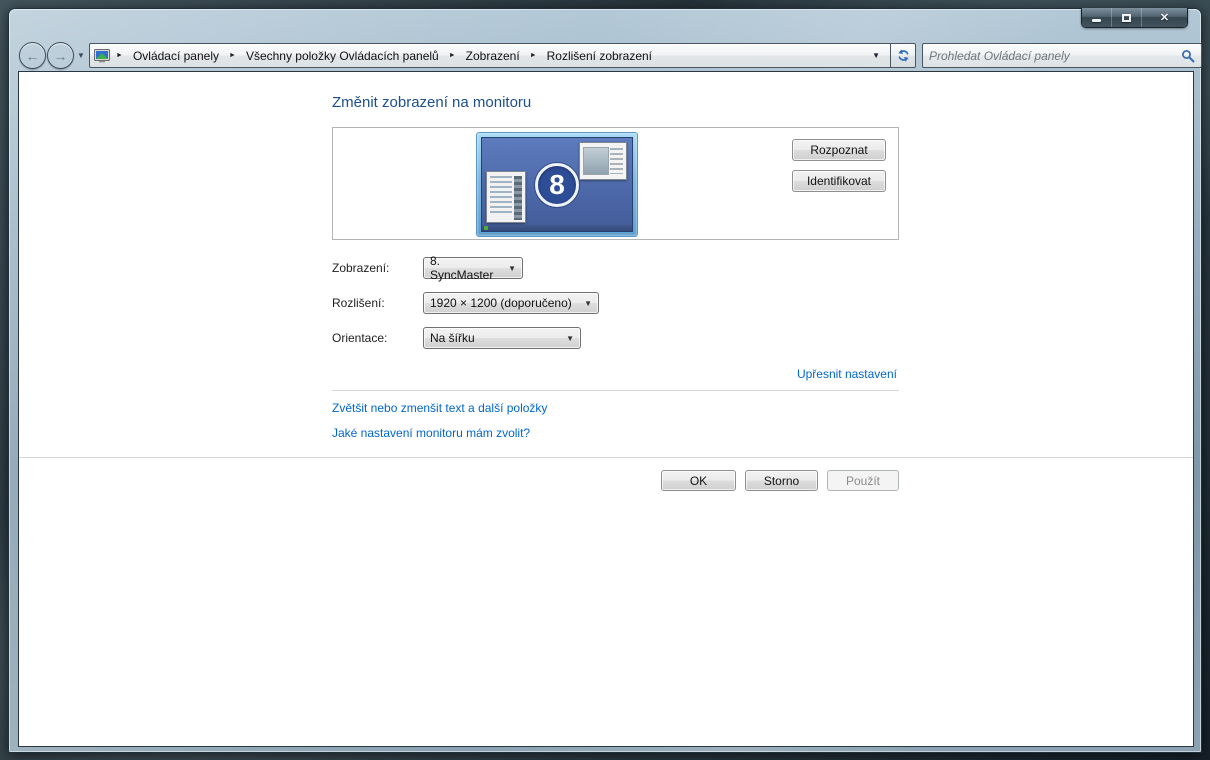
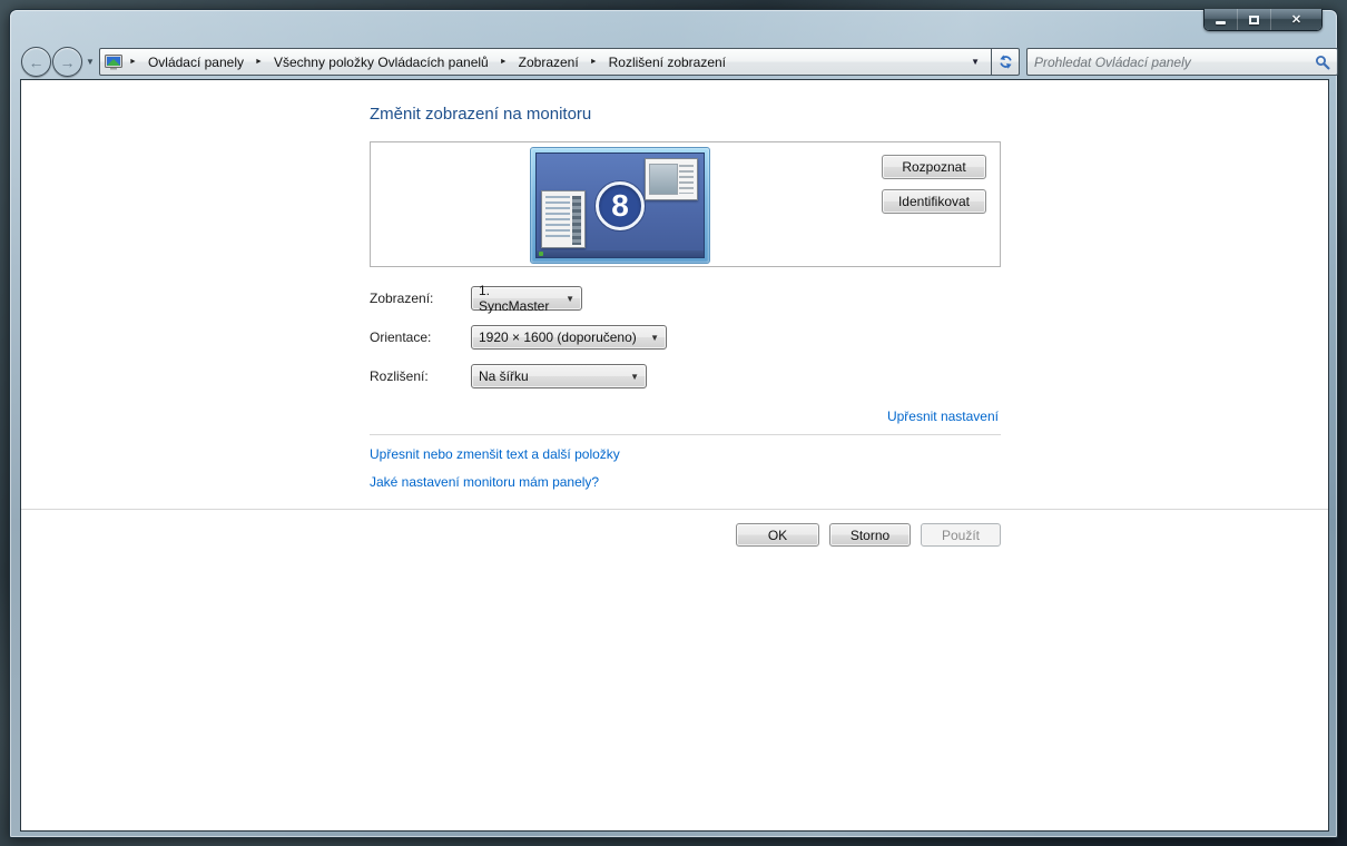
  ✕
  ←
  →
  ▼
  Ovládací panely
  Všechny položky Ovládacích panelů
  Zobrazení
  Rozlišení zobrazení
  ▼
  Prohledat Ovládací panely
  Změnit zobrazení na monitoru
  8
  Rozpoznat
  Identifikovat
  Zobrazení:
- 8. SyncMaster
+ 1. SyncMaster
  ▼
- Rozlišení:
+ Orientace:
- 1920 × 1200 (doporučeno)
+ 1920 × 1600 (doporučeno)
  ▼
- Orientace:
+ Rozlišení:
  Na šířku
  ▼
  Upřesnit nastavení
- Zvětšit nebo zmenšit text a další položky
+ Upřesnit nebo zmenšit text a další položky
- Jaké nastavení monitoru mám zvolit?
+ Jaké nastavení monitoru mám panely?
  OK
  Storno
  Použít
